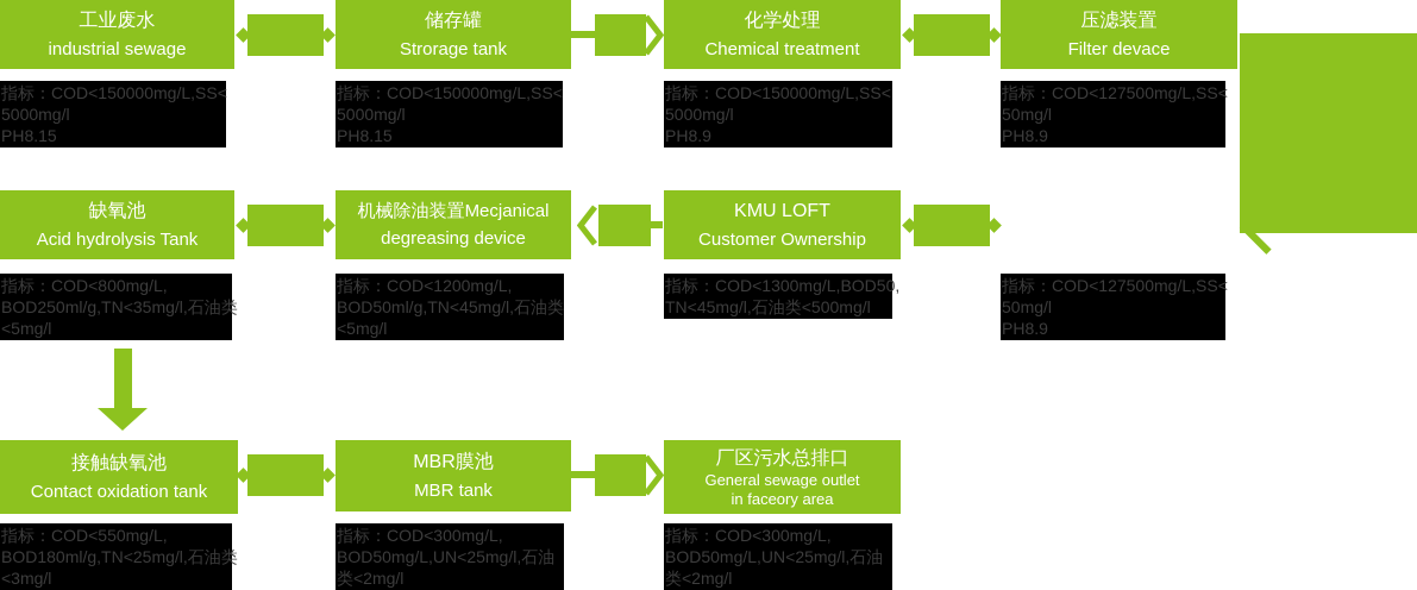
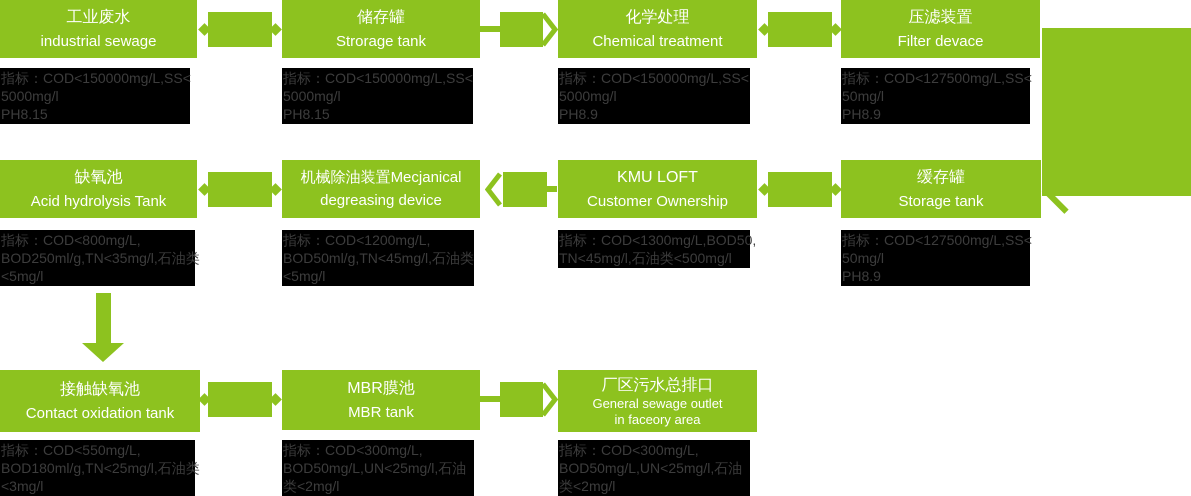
  工业废水
  industrial sewage
  指标：COD<150000mg/L,SS<
  5000mg/l
  PH8.15
  储存罐
  Strorage tank
  指标：COD<150000mg/L,SS<
  5000mg/l
  PH8.15
  化学处理
  Chemical treatment
  指标：COD<150000mg/L,SS<
  5000mg/l
  PH8.9
  压滤装置
  Filter devace
  指标：COD<127500mg/L,SS<
  50mg/l
  PH8.9
  缺氧池
  Acid hydrolysis Tank
  指标：COD<800mg/L,
  BOD250ml/g,TN<35mg/l,石油类
  <5mg/l
  机械除油装置Mecjanical
  degreasing device
  指标：COD<1200mg/L,
  BOD50ml/g,TN<45mg/l,石油类
  <5mg/l
  KMU LOFT
  Customer Ownership
  指标：COD<1300mg/L,BOD50,
  TN<45mg/l,石油类<500mg/l
+ 缓存罐
+ Storage tank
  指标：COD<127500mg/L,SS<
  50mg/l
  PH8.9
  接触缺氧池
  Contact oxidation tank
  指标：COD<550mg/L,
  BOD180ml/g,TN<25mg/l,石油类
  <3mg/l
  MBR膜池
  MBR tank
  指标：COD<300mg/L,
  BOD50mg/L,UN<25mg/l,石油
  类<2mg/l
  厂区污水总排口
  General sewage outlet
  in faceory area
  指标：COD<300mg/L,
  BOD50mg/L,UN<25mg/l,石油
  类<2mg/l
